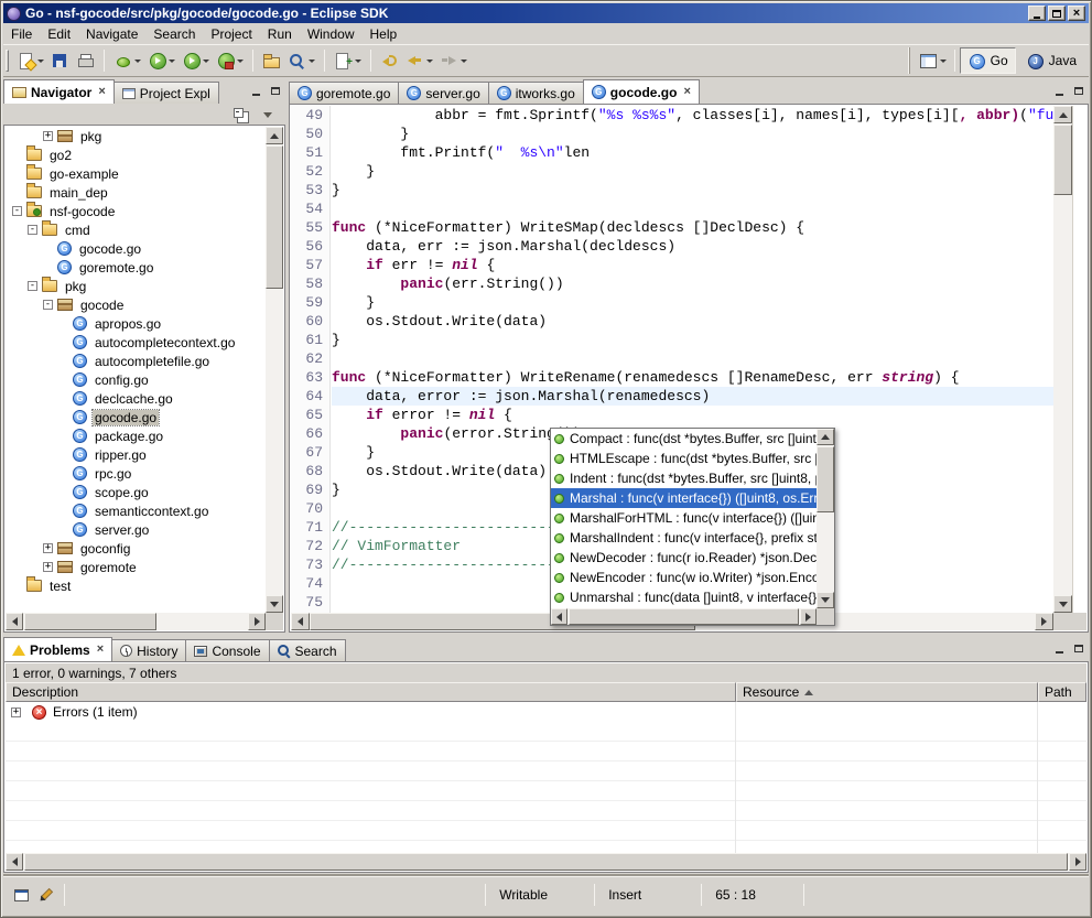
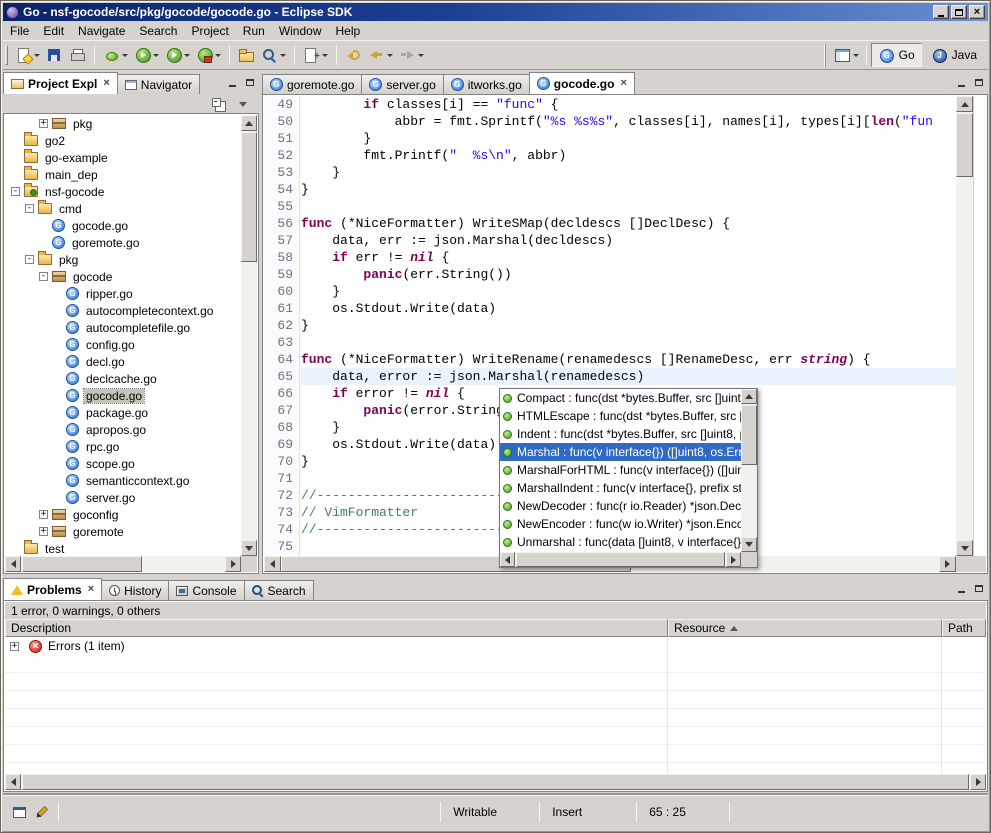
  Go - nsf-gocode/src/pkg/gocode/gocode.go - Eclipse SDK
  ×
  File
  Edit
  Navigate
  Search
  Project
  Run
  Window
  Help
  Go
  Java
- Navigator
+ Project Expl
  ×
- Project Expl
+ Navigator
  +
  pkg
  go2
  go-example
  main_dep
  -
  nsf-gocode
  -
  cmd
  gocode.go
  goremote.go
  -
  pkg
  -
  gocode
- apropos.go
+ ripper.go
  autocompletecontext.go
  autocompletefile.go
  config.go
+ decl.go
  declcache.go
  gocode.go
  package.go
- ripper.go
+ apropos.go
  rpc.go
  scope.go
  semanticcontext.go
  server.go
  +
  goconfig
  +
  goremote
  test
  goremote.go
  server.go
  itworks.go
  gocode.go
  ×
  49
  50
  51
  52
  53
  54
  55
  56
  57
  58
  59
  60
  61
  62
  63
  64
  65
  66
  67
  68
  69
  70
  71
  72
  73
  74
  75
+ if classes[i] == "func" {
- abbr = fmt.Sprintf("%s %s%s", classes[i], names[i], types[i][, abbr)("fu
+ abbr = fmt.Sprintf("%s %s%s", classes[i], names[i], types[i][len("fun
  }
- fmt.Printf(" %s\n"len
+ fmt.Printf(" %s\n", abbr)
  }
  }
  func (*NiceFormatter) WriteSMap(decldescs []DeclDesc) {
  data, err := json.Marshal(decldescs)
  if err != nil {
  panic(err.String())
  }
  os.Stdout.Write(data)
  }
  func (*NiceFormatter) WriteRename(renamedescs []RenameDesc, err string) {
  data, error := json.Marshal(renamedescs)
  if error != nil {
  panic(error.Strin
  }
  os.Stdout.Write(data)
  }
  // VimFormatter
  Problems
  ×
  History
  Console
  Search
- 1 error, 0 warnings, 7 others
+ 1 error, 0 warnings, 0 others
  Description
  Resource
  Path
  +
  Errors (1 item)
  Writable
  Insert
- 65 : 18
+ 65 : 25
  Compact : func(dst *bytes.Buffer, src []uint
  HTMLEscape : func(dst *bytes.Buffer, src
  Indent : func(dst *bytes.Buffer, src []uint8,
  Marshal : func(v interface{}) ([]uint8, os.Er
  MarshalForHTML : func(v interface{}) ([]ui
  MarshalIndent : func(v interface{}, prefix s
  NewDecoder : func(r io.Reader) *json.Dec
  NewEncoder : func(w io.Writer) *json.Enc
  Unmarshal : func(data []uint8, v interface{}
